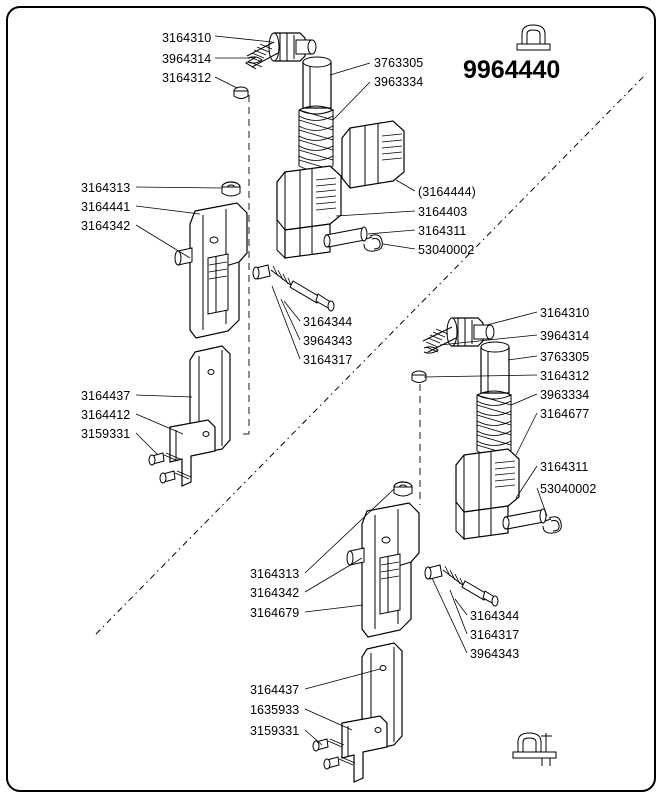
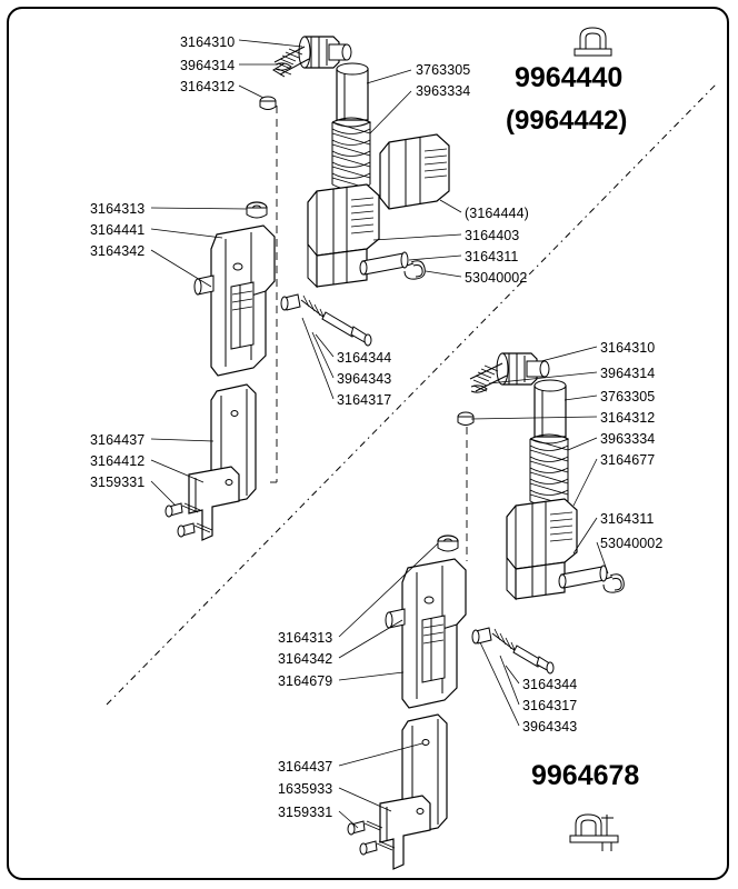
  9964440
+ (9964442)
+ 9964678
  3164310
  3964314
  3164312
  3164313
  3164441
  3164342
  3164437
  3164412
  3159331
  3763305
  3963334
  (3164444)
  3164403
  3164311
  53040002
  3164344
  3964343
  3164317
  3164310
  3964314
  3763305
  3164312
  3963334
  3164677
  3164311
  53040002
  3164313
  3164342
  3164679
  3164437
  1635933
  3159331
  3164344
  3164317
  3964343
